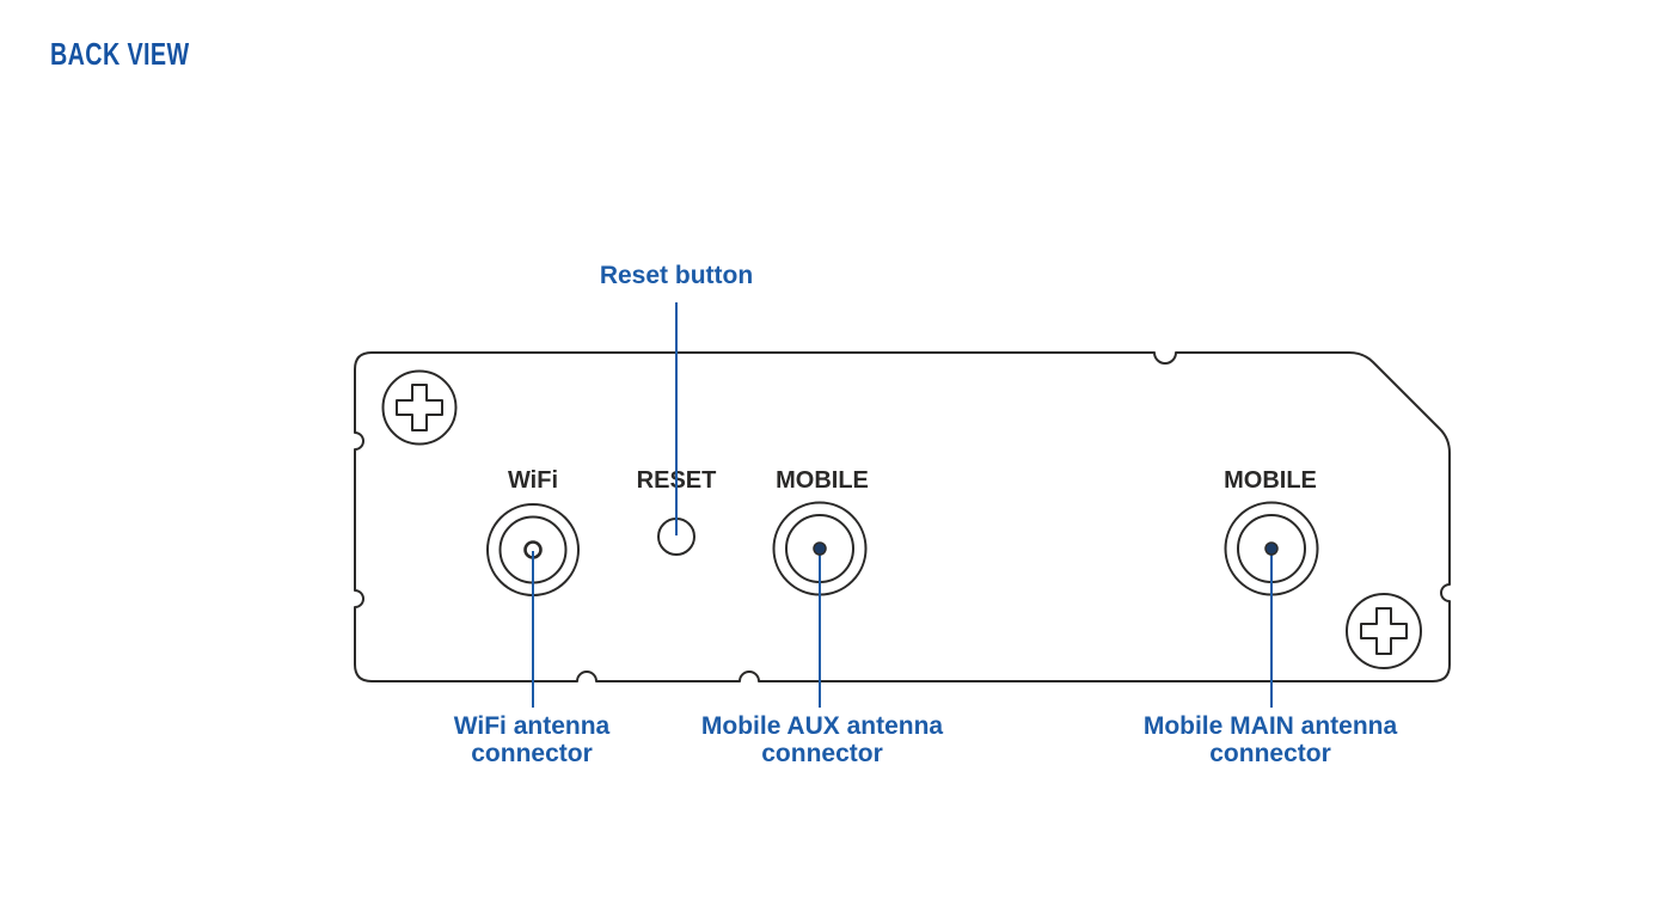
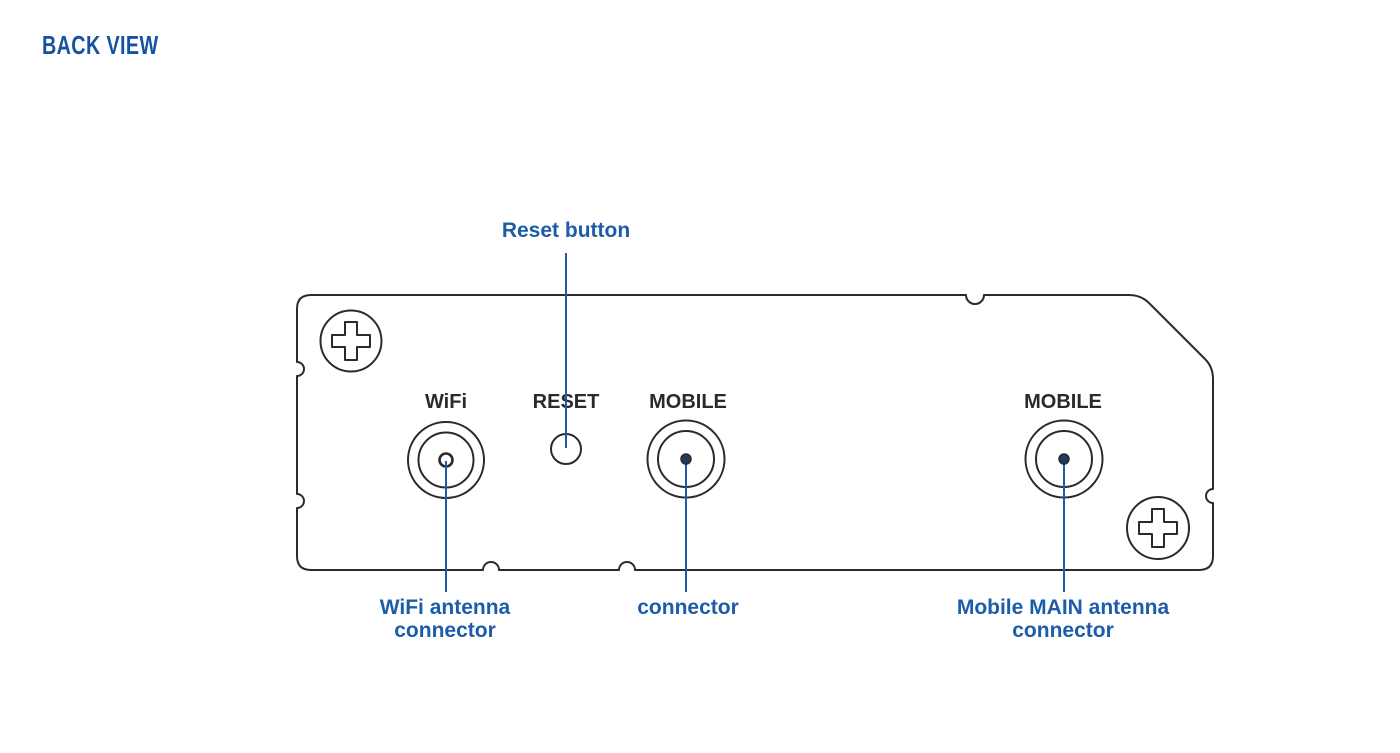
  BACK VIEW
  Reset button
  WiFi
  RESET
  MOBILE
  MOBILE
  WiFi antenna
  connector
- Mobile AUX antenna
  connector
  Mobile MAIN antenna
  connector
